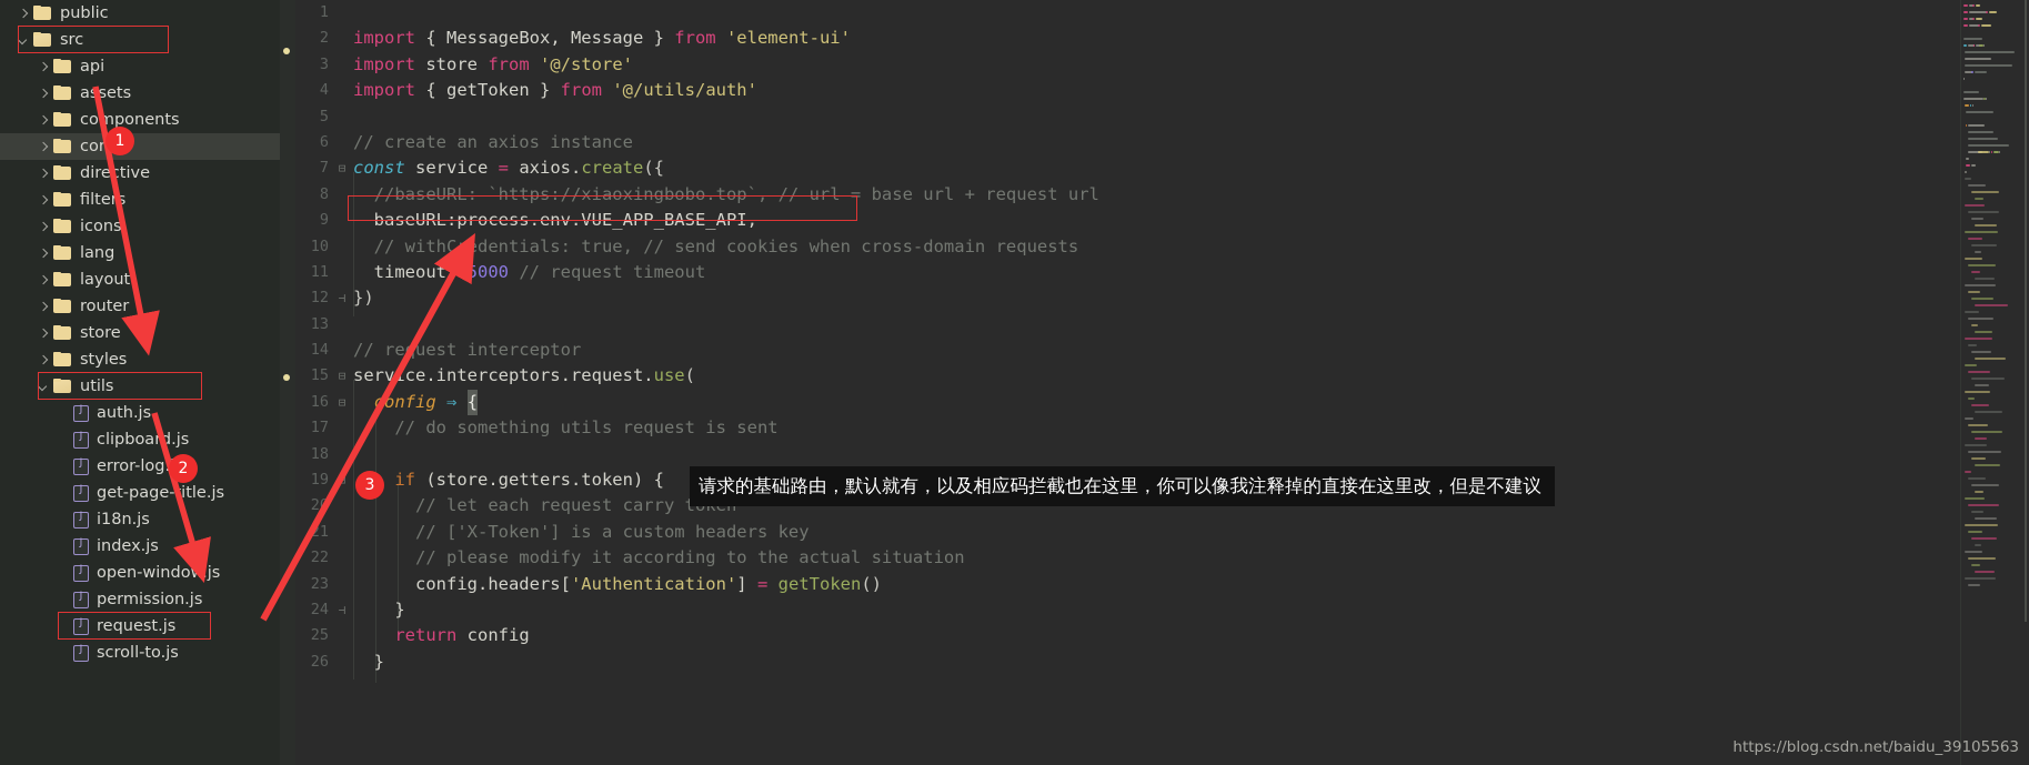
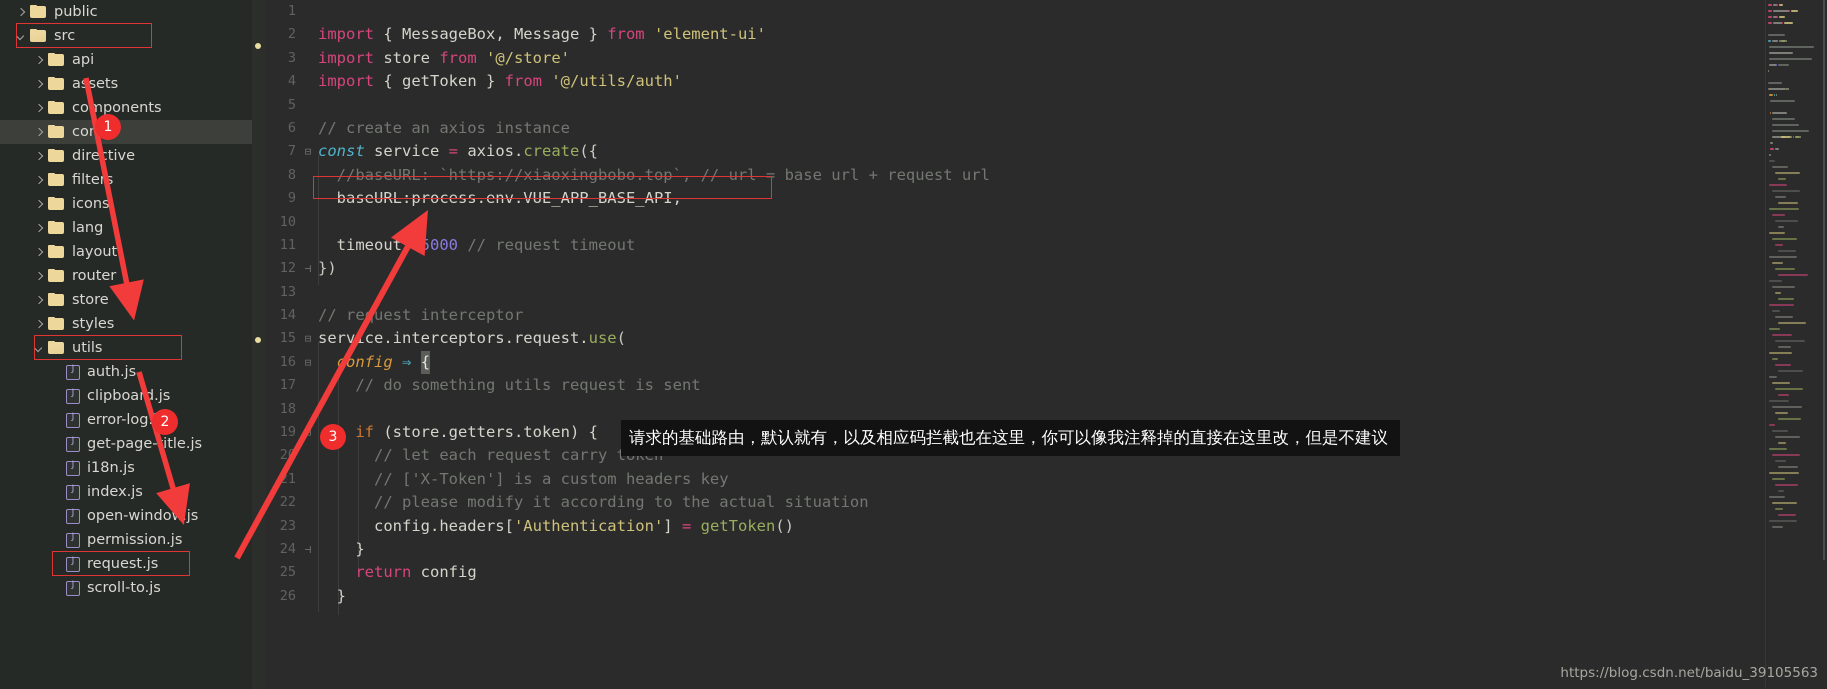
  public
  src
  api
  asets
  components
  diretive
  filters
  icons
  lang
  layout
  router
  store
  styles
  utils
  auth.js
  clipboard.js
  error-log
  get-page-itle.js
  i18n.js
  index.js
  open-window.js
  permission.js
  request.js
  scroll-to.js
  1
  2
  import { MessageBox, Message } from 'element-ui'
  3
  import store from '@/store'
  4
  import { getToken } from '@/utils/auth'
  5
  6
  // create an axios instance
  7
  ⊟
  const service = axios.create({
  8
  //baseURL: `https://xiaoxingbobo.top`, // url = base url + request url
  9
  baseURL:process.env.VUE_APP_BASE_API,
  10
- // withCredentials: true, // send cookies when cross-domain requests
  11
  timeout 5000 // request timeout
  12
  ⊣
  })
  13
  14
  // reuest interceptor
  15
  ⊟
  servce.interceptors.request.use(
  16
  ⊟
  onfig ⇒ {
  17
  // do something utils request is sent
  18
  19
  if (store.getters.token) {
  // let each request carry
  // ['X-Token'] is a custom headers key
  22
  // please modify it according to the actual situation
  23
  config.headers['Authentication'] = getToken()
  24
  ⊣
  }
  25
  return config
  26
  }
  请求的基础路由，默认就有，以及相应码拦截也在这里，你可以像我注释掉的直接在这里改，但是不建议
  https://blog.csdn.net/baidu_39105563
  1
  2
  3
